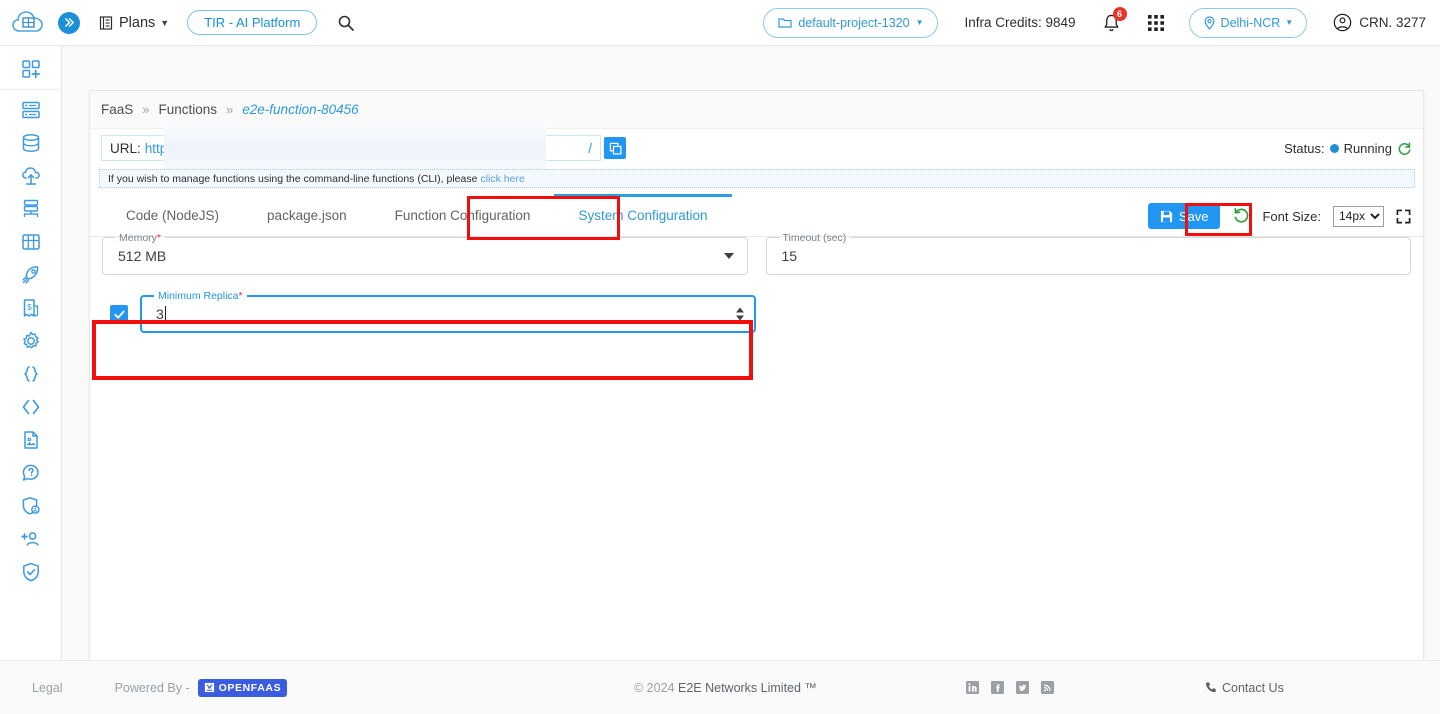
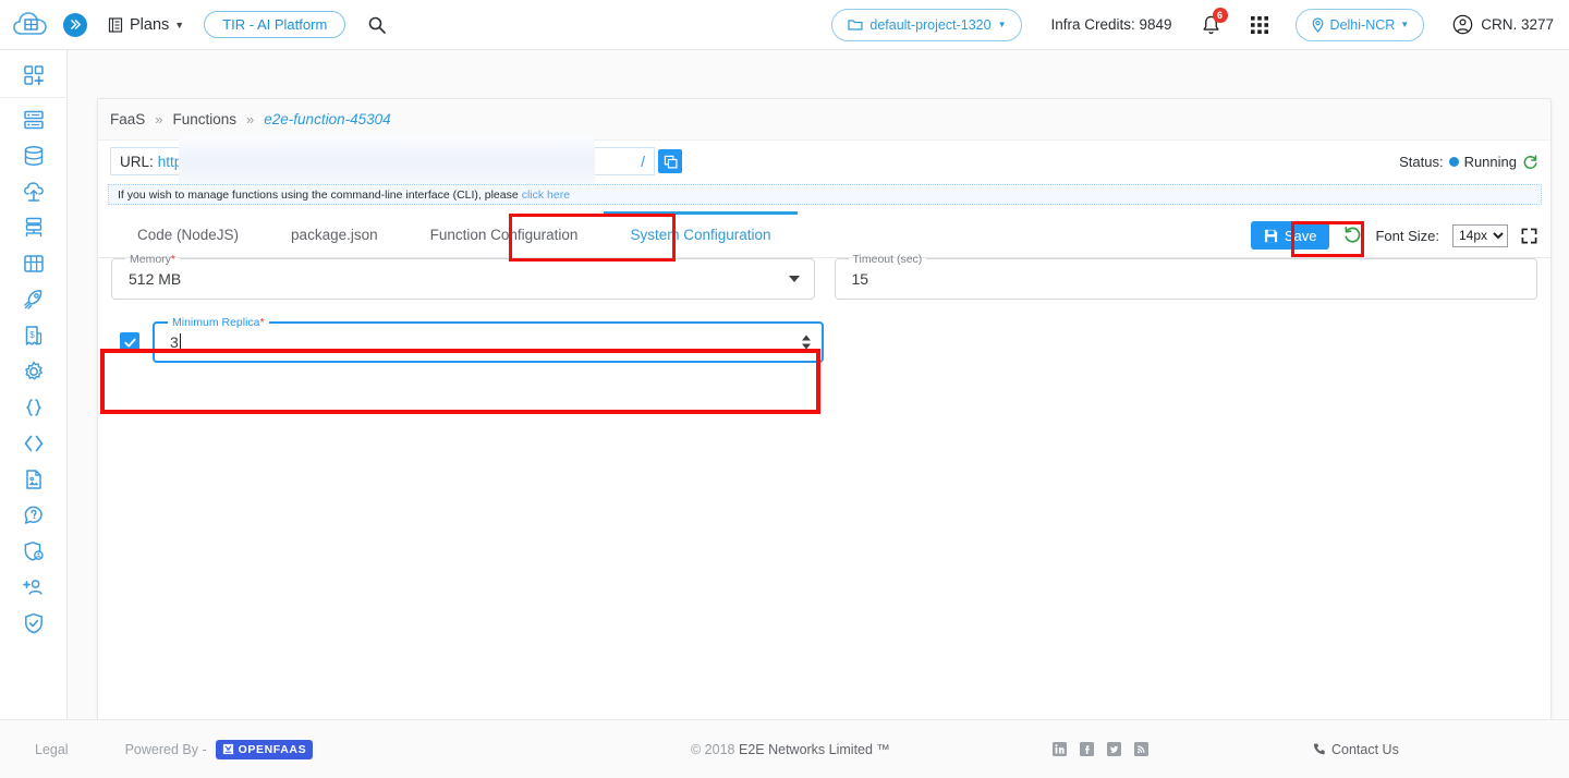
  Plans
  ▼
  TIR - AI Platform
  default-project-1320
  ▼
  Infra Credits: 9849
  6
  Delhi-NCR
  ▼
  CRN. 3277
  $
  FaaS
  »
  Functions
  »
- e2e-function-80456
+ e2e-function-45304
  URL:
  /
  Status:
  Running
- If you wish to manage functions using the command-line functions (CLI), please
+ If you wish to manage functions using the command-line interface (CLI), please
  click here
  Code (NodeJS)
  package.json
  Function Configuration
  System Configuration
  Save
  Font Size:
  14px
  Memory*
  512 MB
  Timeout (sec)
  15
  Minimum Replica*
  3
  Legal
  Powered By -
  OPENFAAS
- © 2024 E2E Networks Limited ™
+ © 2018 E2E Networks Limited ™
  Contact Us
